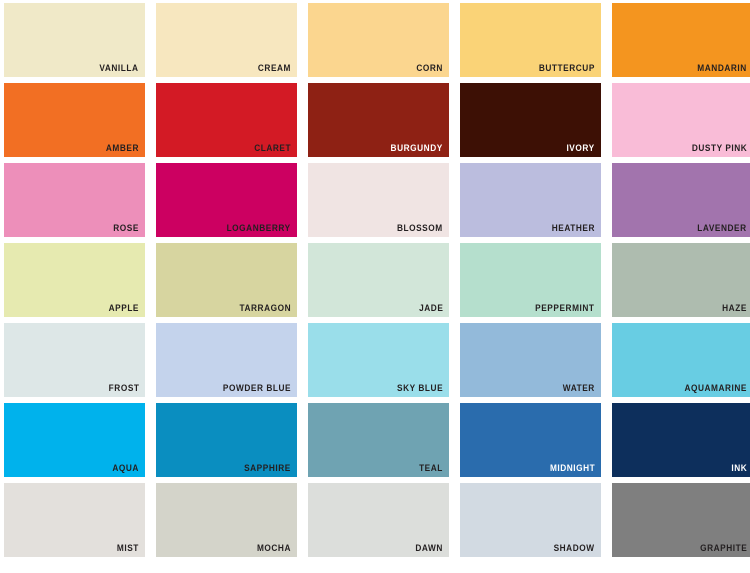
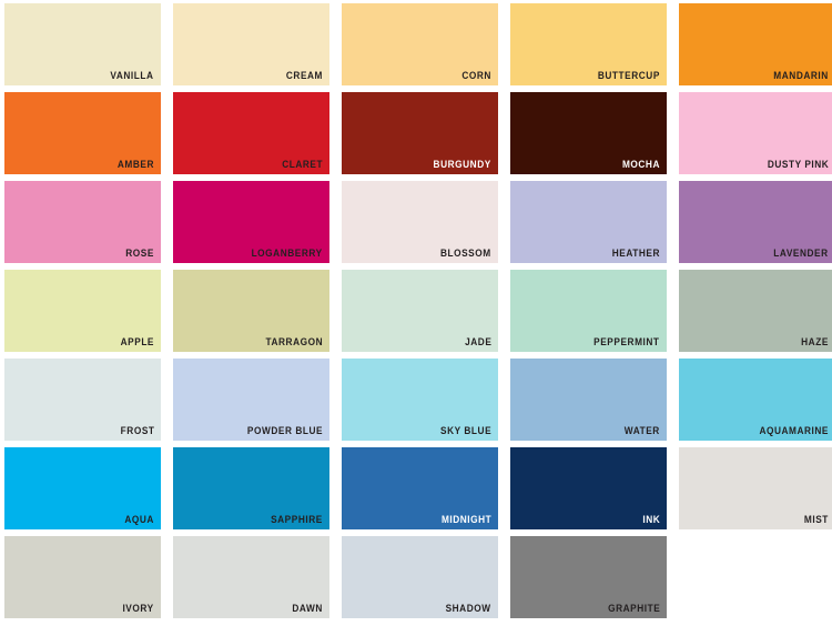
  VANILLA
  CREAM
  CORN
  BUTTERCUP
  MANDARIN
  AMBER
  CLARET
  BURGUNDY
- IVORY
+ MOCHA
  DUSTY PINK
  ROSE
  LOGANBERRY
  BLOSSOM
  HEATHER
  LAVENDER
  APPLE
  TARRAGON
  JADE
  PEPPERMINT
  HAZE
  FROST
  POWDER BLUE
  SKY BLUE
  WATER
  AQUAMARINE
  AQUA
  SAPPHIRE
- TEAL
  MIDNIGHT
  INK
  MIST
- MOCHA
+ IVORY
  DAWN
  SHADOW
  GRAPHITE
